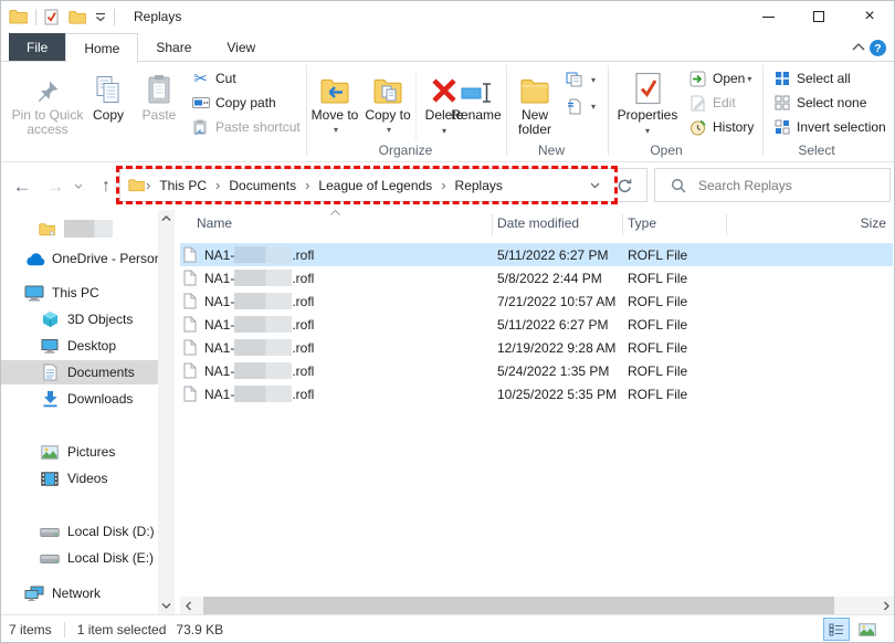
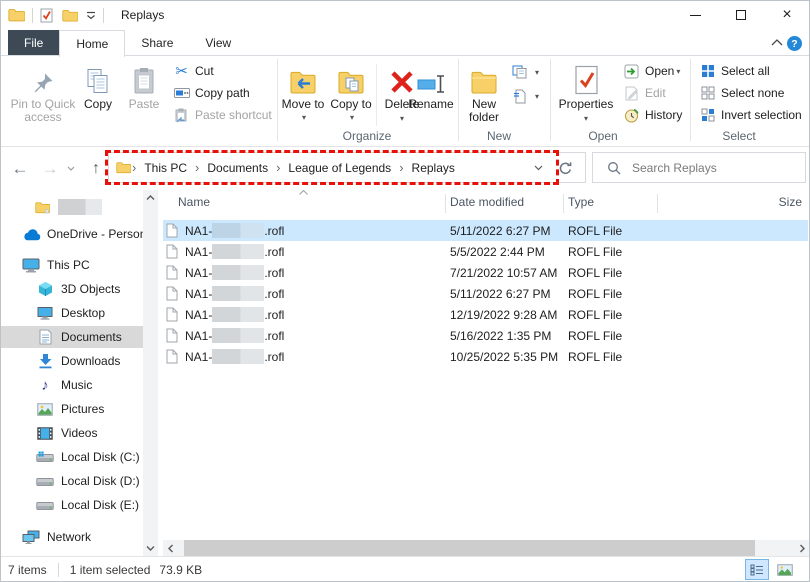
  Replays
  ×
  File
  Home
  Share
  View
  ?
  Pin to Quick access
  Copy
  Paste
  ✂
  Cut
  Copy path
  Paste shortcut
  Move to
  ▾
  Copy to
  ▾
  Delete
  ▾
  Rename
  Organize
  New folder
  ▾
  ▾
  New
  Properties
  ▾
  Open
  ▾
  Edit
  History
  Open
  Select all
  Select none
  Invert selection
  Select
  ←
  →
  ↑
  ›
  This PC
  ›
  Documents
  ›
  League of Legends
  ›
  Replays
  Search Replays
  OneDrive - Perso
  This PC
  3D Objects
  Desktop
  Documents
  Downloads
+ ♪
+ Music
  Pictures
  Videos
+ Local Disk (C:)
  Local Disk (D:)
  Local Disk (E:)
  Network
  Name
  Date modified
  Type
  Size
  NA1-
  .rofl
  5/11/2022 6:27 PM
  ROFL File
  NA1-
  .rofl
- 5/8/2022 2:44 PM
+ 5/5/2022 2:44 PM
  ROFL File
  NA1-
  .rofl
  7/21/2022 10:57 AM
  ROFL File
  NA1-
  .rofl
  5/11/2022 6:27 PM
  ROFL File
  NA1-
  .rofl
  12/19/2022 9:28 AM
  ROFL File
  NA1-
  .rofl
- 5/24/2022 1:35 PM
+ 5/16/2022 1:35 PM
  ROFL File
  NA1-
  .rofl
  10/25/2022 5:35 PM
  ROFL File
  7 items
  1 item selected
  73.9 KB
